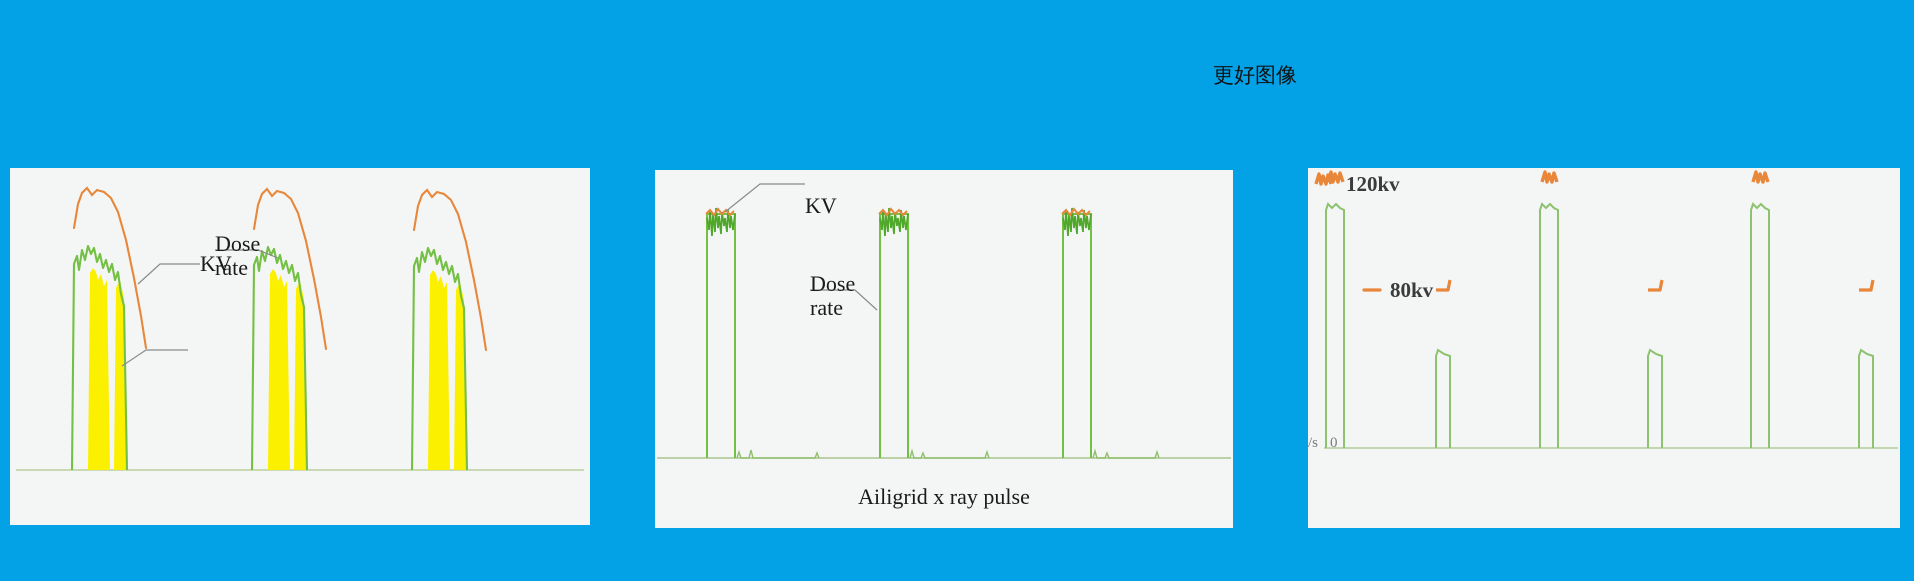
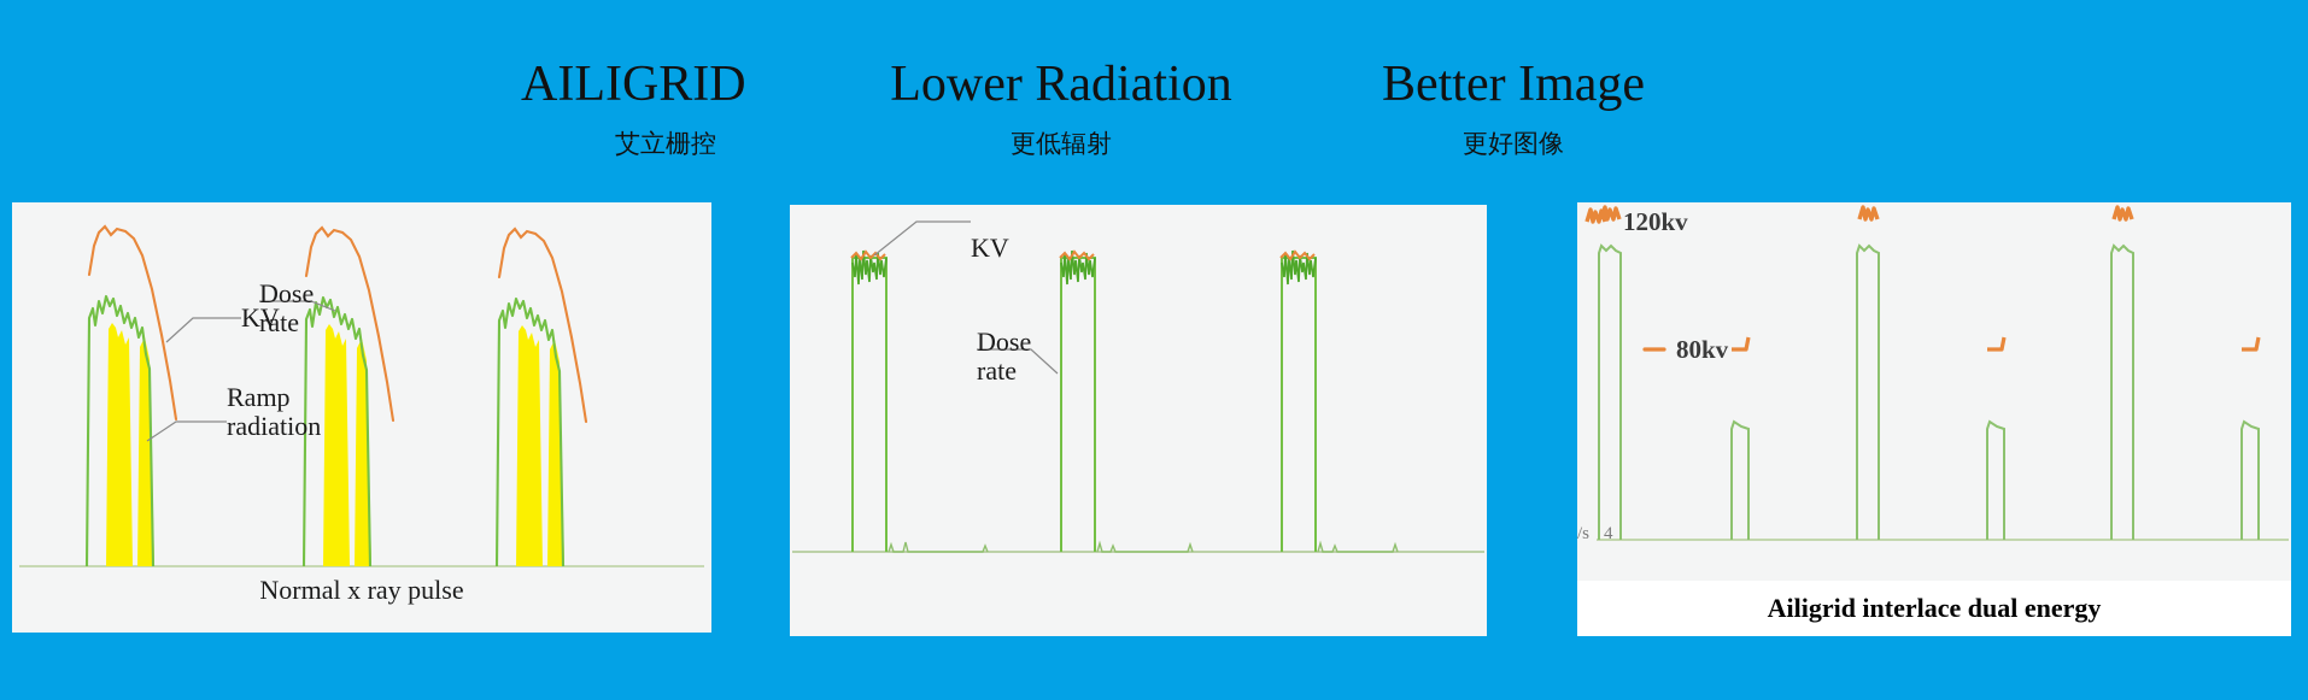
+ AILIGRID
+ 艾立栅控
+ Lower Radiation
+ 更低辐射
+ Better Image
  更好图像
  KV
  Dose
  rate
+ Ramp
+ radiation
+ Normal x ray pulse
  KV
  Dose
  rate
- Ailigrid x ray pulse
  120kv
  80kv
  /s
- 0
+ 4
+ Ailigrid interlace dual energy
